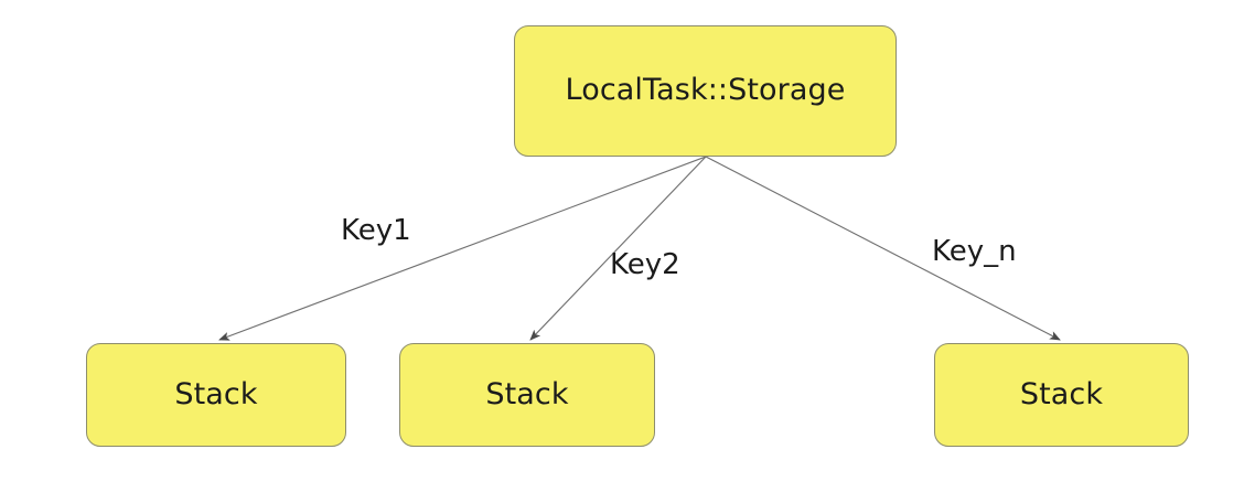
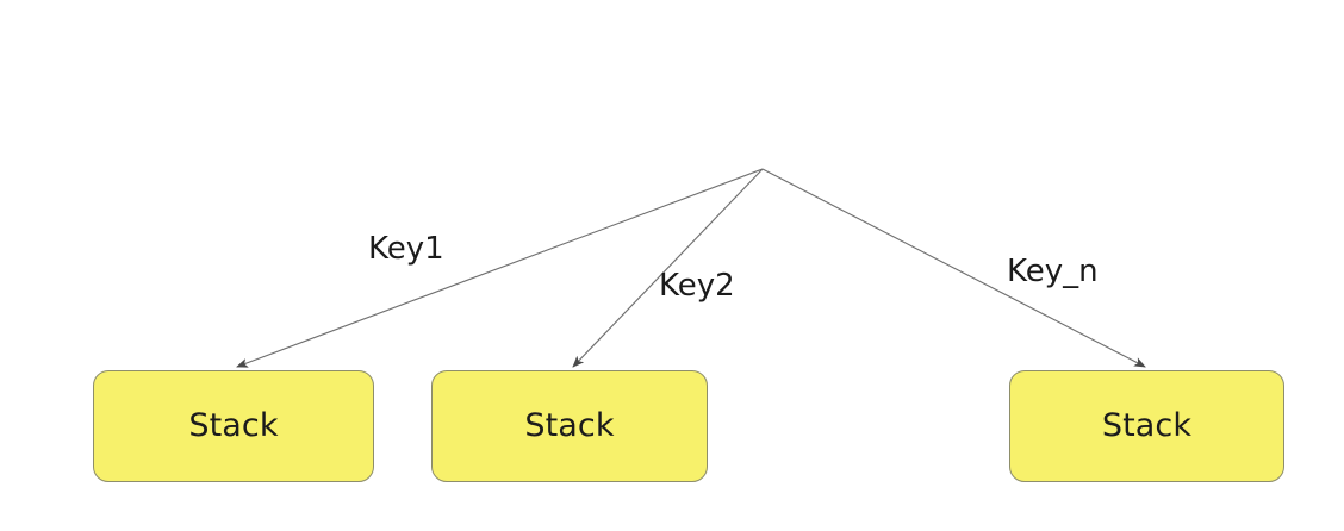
- LocalTask::Storage
  Stack
  Stack
  Stack
  Key1
  Key2
  Key_n
